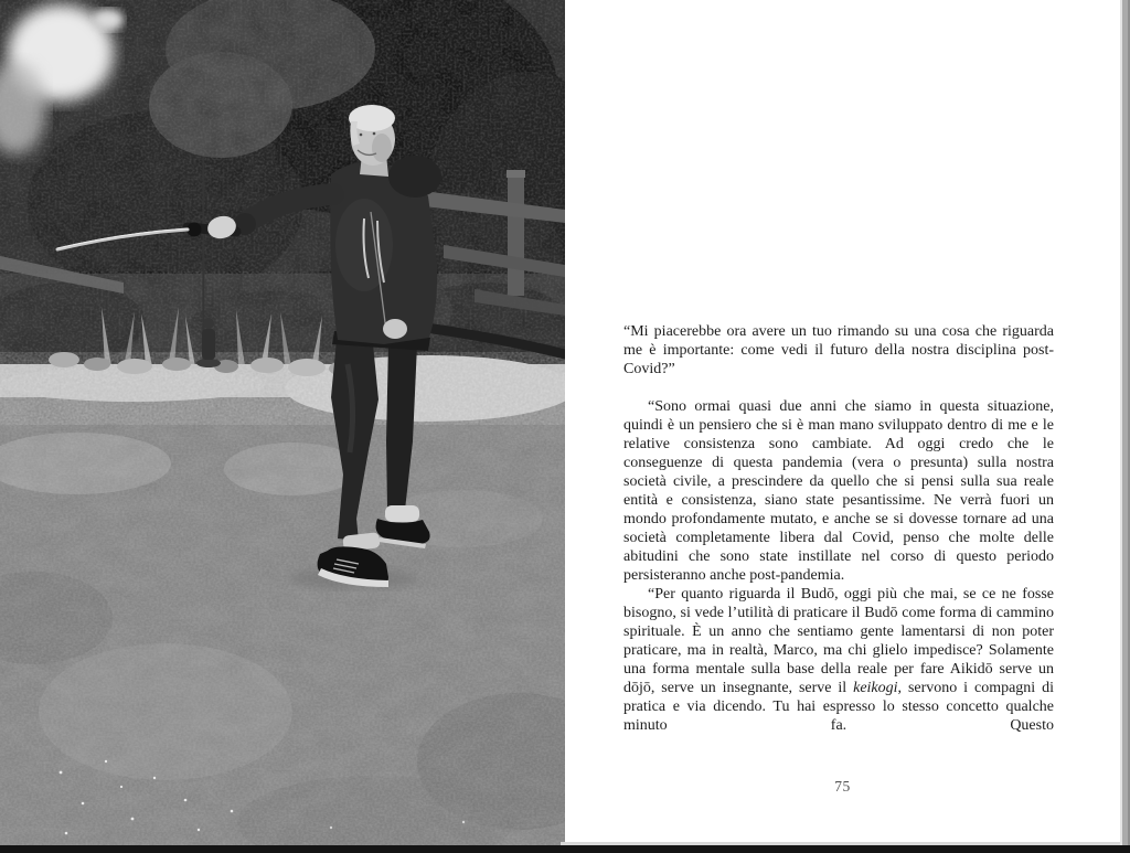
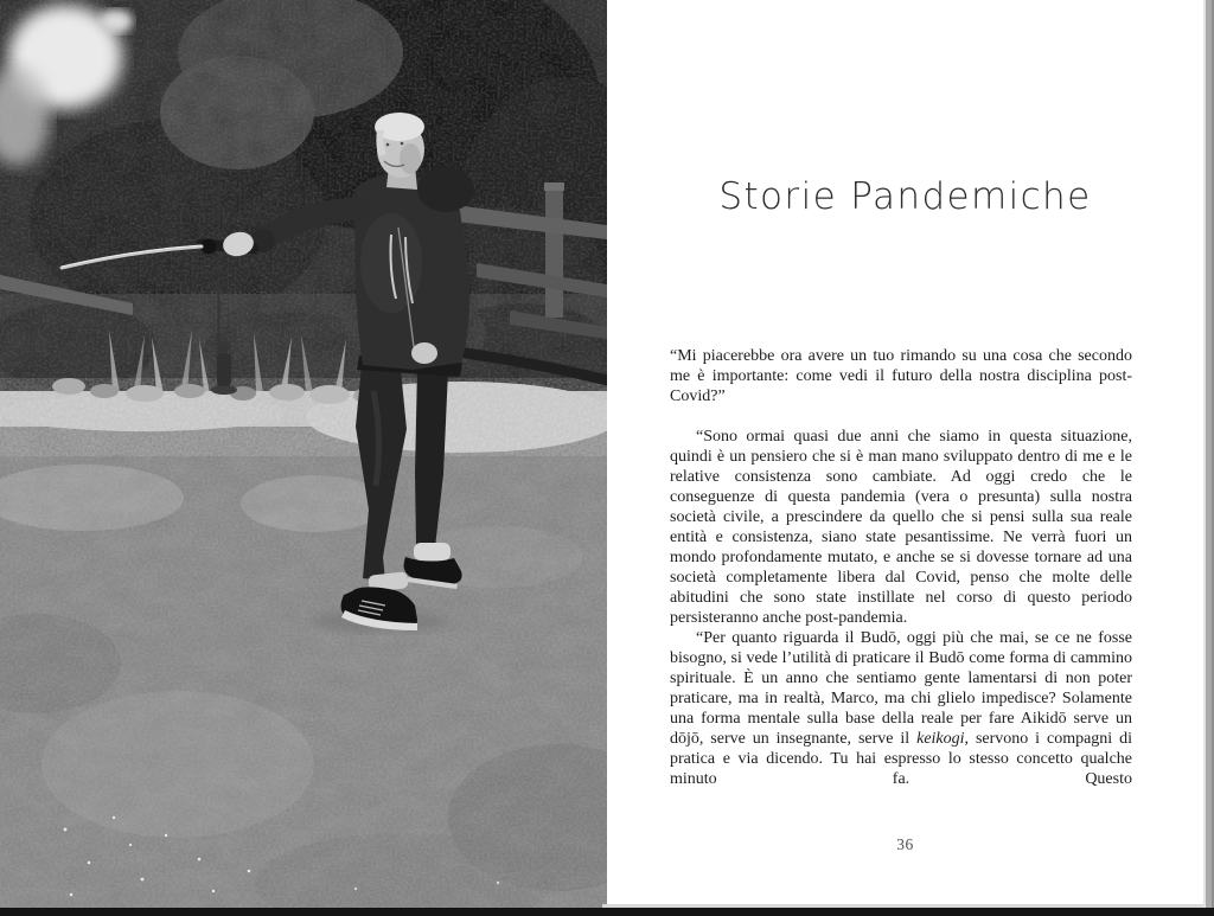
+ Storie Pandemiche
- “Mi piacerebbe ora avere un tuo rimando su una cosa che riguarda me è importante: come vedi il futuro della nostra disciplina post-Covid?”
+ “Mi piacerebbe ora avere un tuo rimando su una cosa che secondo me è importante: come vedi il futuro della nostra disciplina post-Covid?”
  “Sono ormai quasi due anni che siamo in questa situazione, quindi è un pensiero che si è man mano sviluppato dentro di me e le relative consistenza sono cambiate. Ad oggi credo che le conseguenze di questa pandemia (vera o presunta) sulla nostra società civile, a prescindere da quello che si pensi sulla sua reale entità e consistenza, siano state pesantissime. Ne verrà fuori un mondo profondamente mutato, e anche se si dovesse tornare ad una società completamente libera dal Covid, penso che molte delle abitudini che sono state instillate nel corso di questo periodo persisteranno anche post-pandemia.
  “Per quanto riguarda il Budō, oggi più che mai, se ce ne fosse bisogno, si vede l’utilità di praticare il Budō come forma di cammino spirituale. È un anno che sentiamo gente lamentarsi di non poter praticare, ma in realtà, Marco, ma chi glielo impedisce? Solamente una forma mentale sulla base della reale per fare Aikidō serve un dōjō, serve un insegnante, serve il keikogi, servono i compagni di pratica e via dicendo. Tu hai espresso lo stesso concetto qualche minuto fa. Questo
- 75
+ 36
